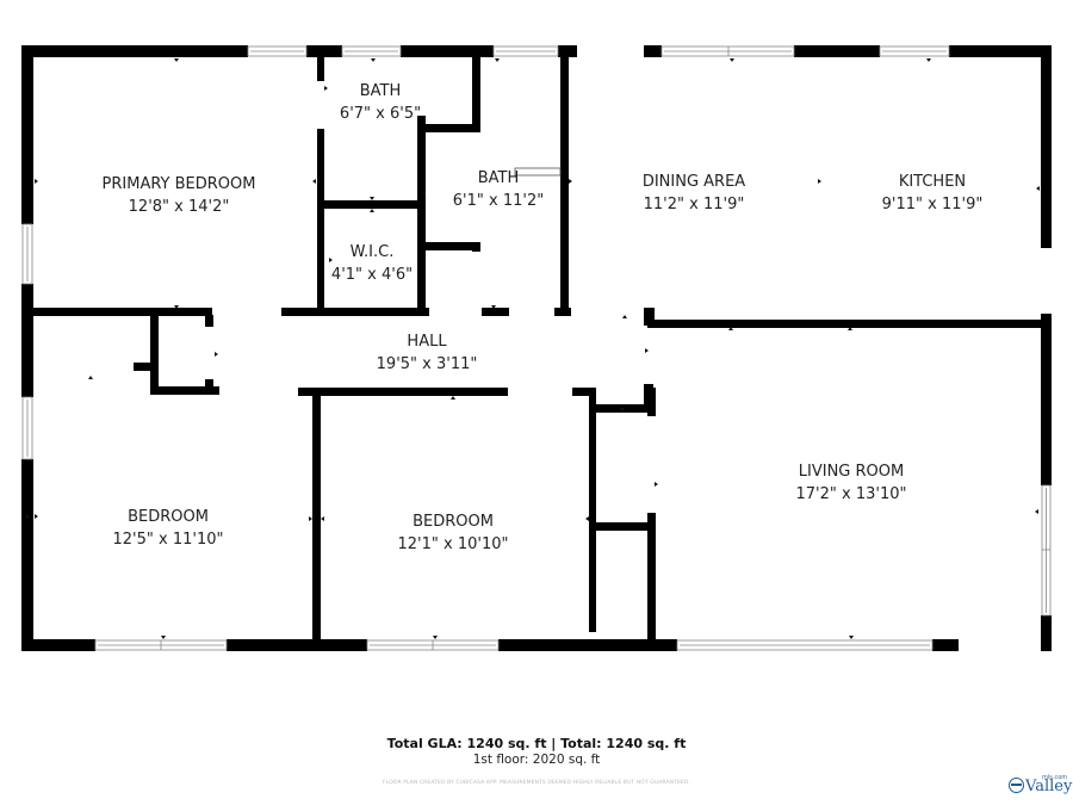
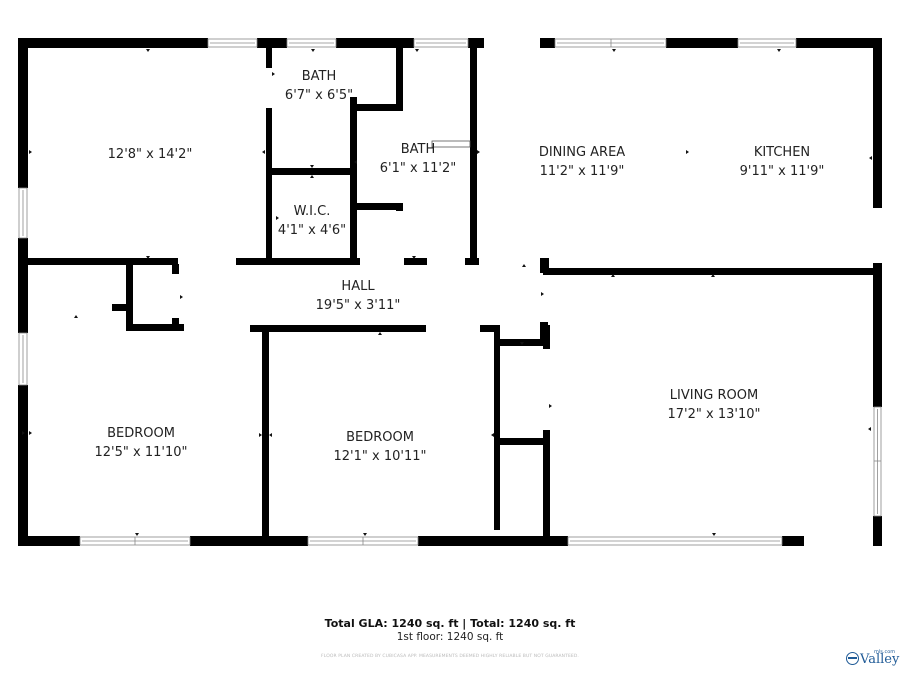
- PRIMARY BEDROOM
  12'8" x 14'2"
  BATH
  6'7" x 6'5"
  BATH
  6'1" x 11'2"
  W.I.C.
  4'1" x 4'6"
  DINING AREA
  11'2" x 11'9"
  KITCHEN
  9'11" x 11'9"
  HALL
  19'5" x 3'11"
  BEDROOM
  12'5" x 11'10"
  BEDROOM
- 12'1" x 10'10"
+ 12'1" x 10'11"
  LIVING ROOM
  17'2" x 13'10"
  Total GLA: 1240 sq. ft | Total: 1240 sq. ft
- 1st floor: 2020 sq. ft
+ 1st floor: 1240 sq. ft
  Valley
